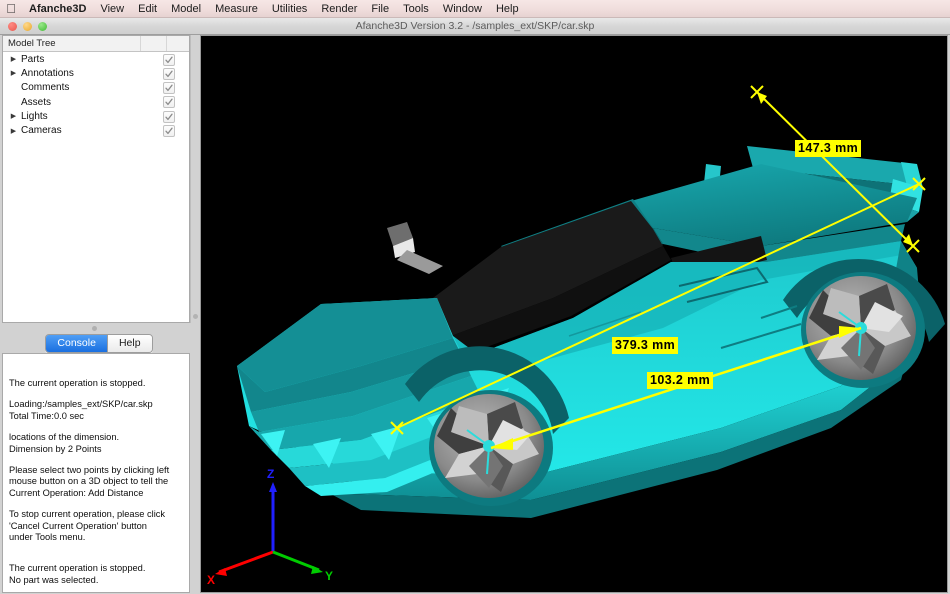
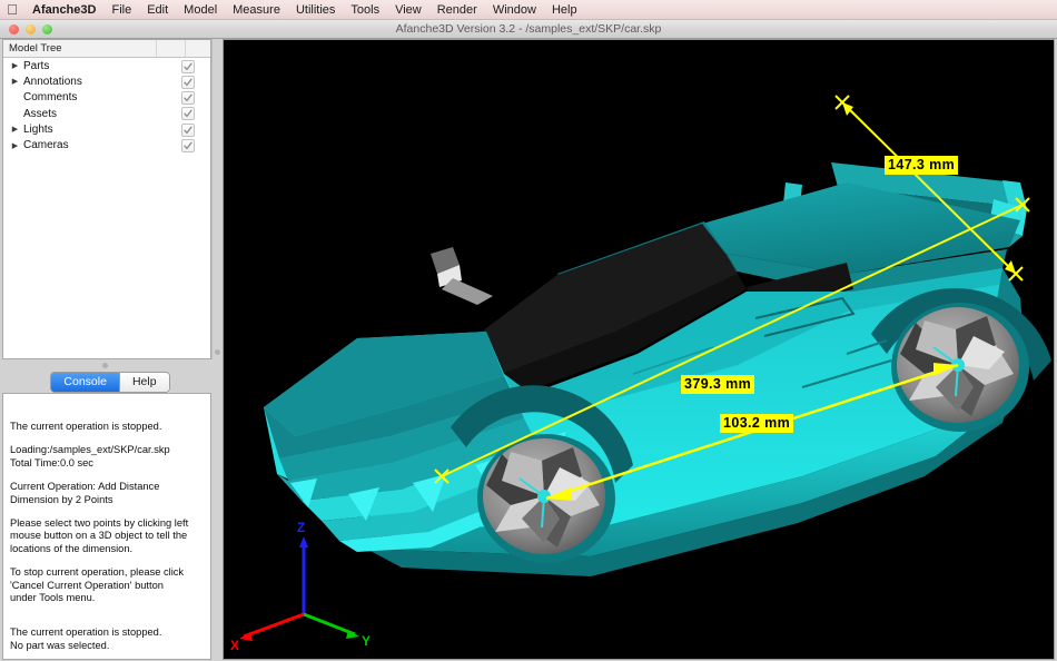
  
  Afanche3D
- View
+ File
  Edit
  Model
  Measure
  Utilities
- Render
+ Tools
- File
+ View
- Tools
+ Render
  Window
  Help
  Afanche3D Version 3.2 - /samples_ext/SKP/car.skp
  Model Tree
  Parts
  Annotations
  Comments
  Assets
  Lights
  Cameras
  Console
  Help
  The current operation is stopped.
  Loading:/samples_ext/SKP/car.skp
  Total Time:0.0 sec
- locations of the dimension.
+ Current Operation: Add Distance
  Dimension by 2 Points
  Please select two points by clicking left
  mouse button on a 3D object to tell the
- Current Operation: Add Distance
+ locations of the dimension.
  To stop current operation, please click
  'Cancel Current Operation' button
  under Tools menu.
  The current operation is stopped.
  No part was selected.
  Z
  X
  Y
  147.3 mm
  379.3 mm
  103.2 mm
